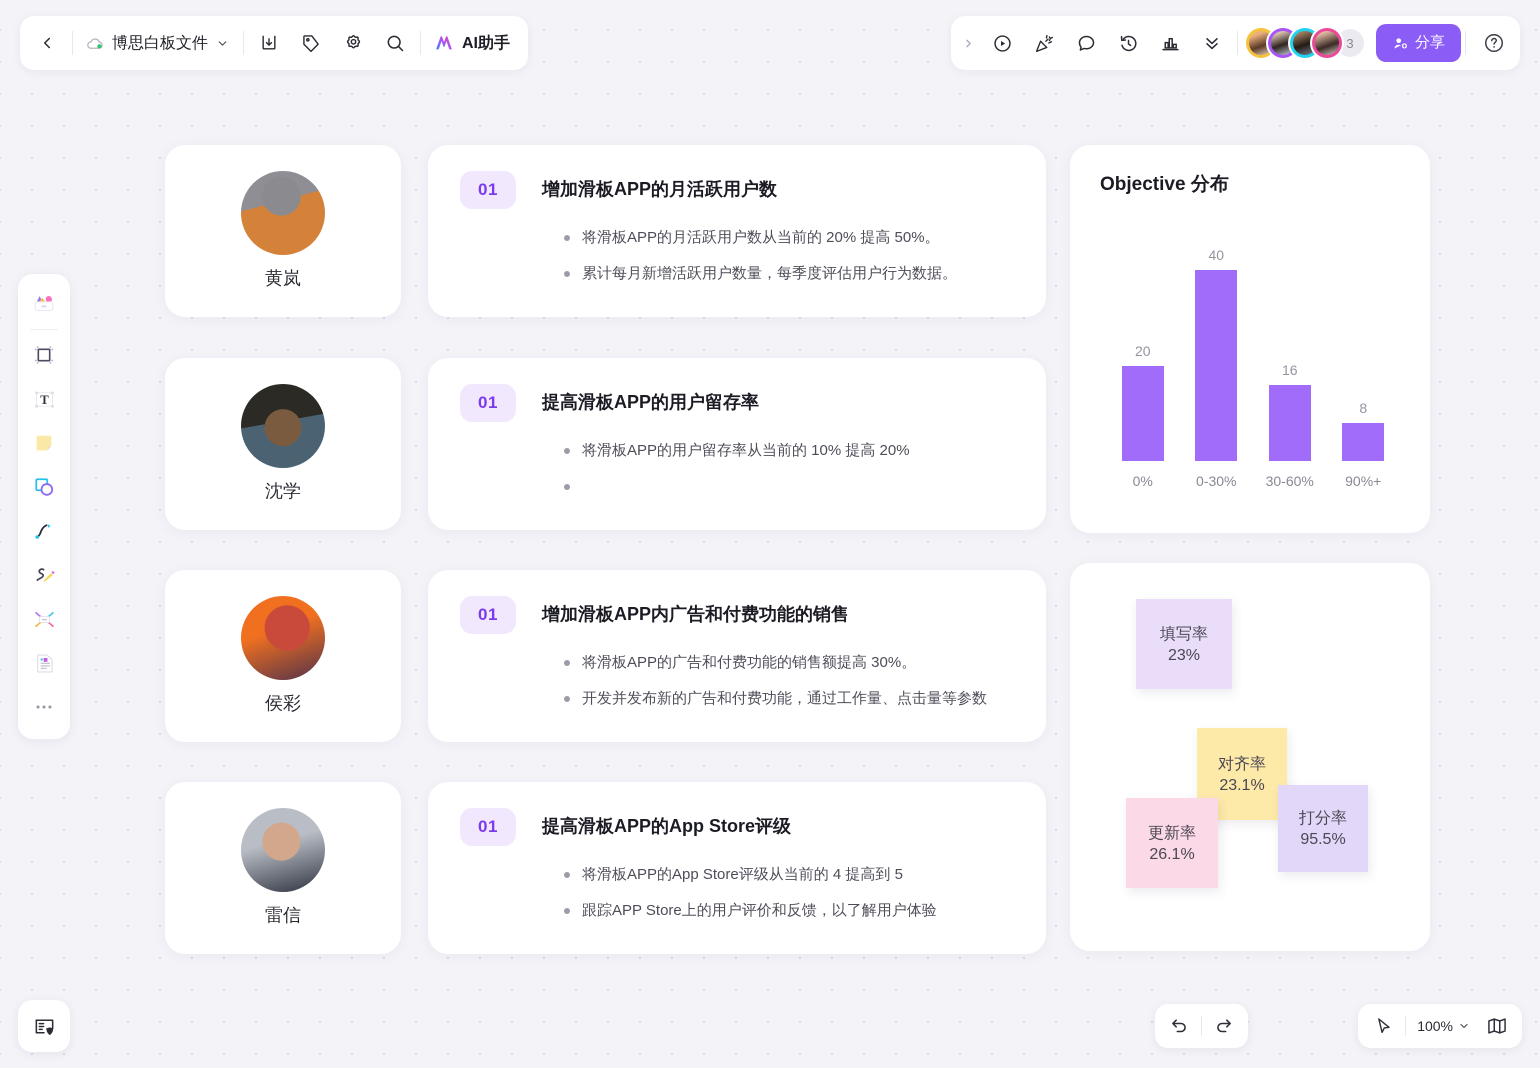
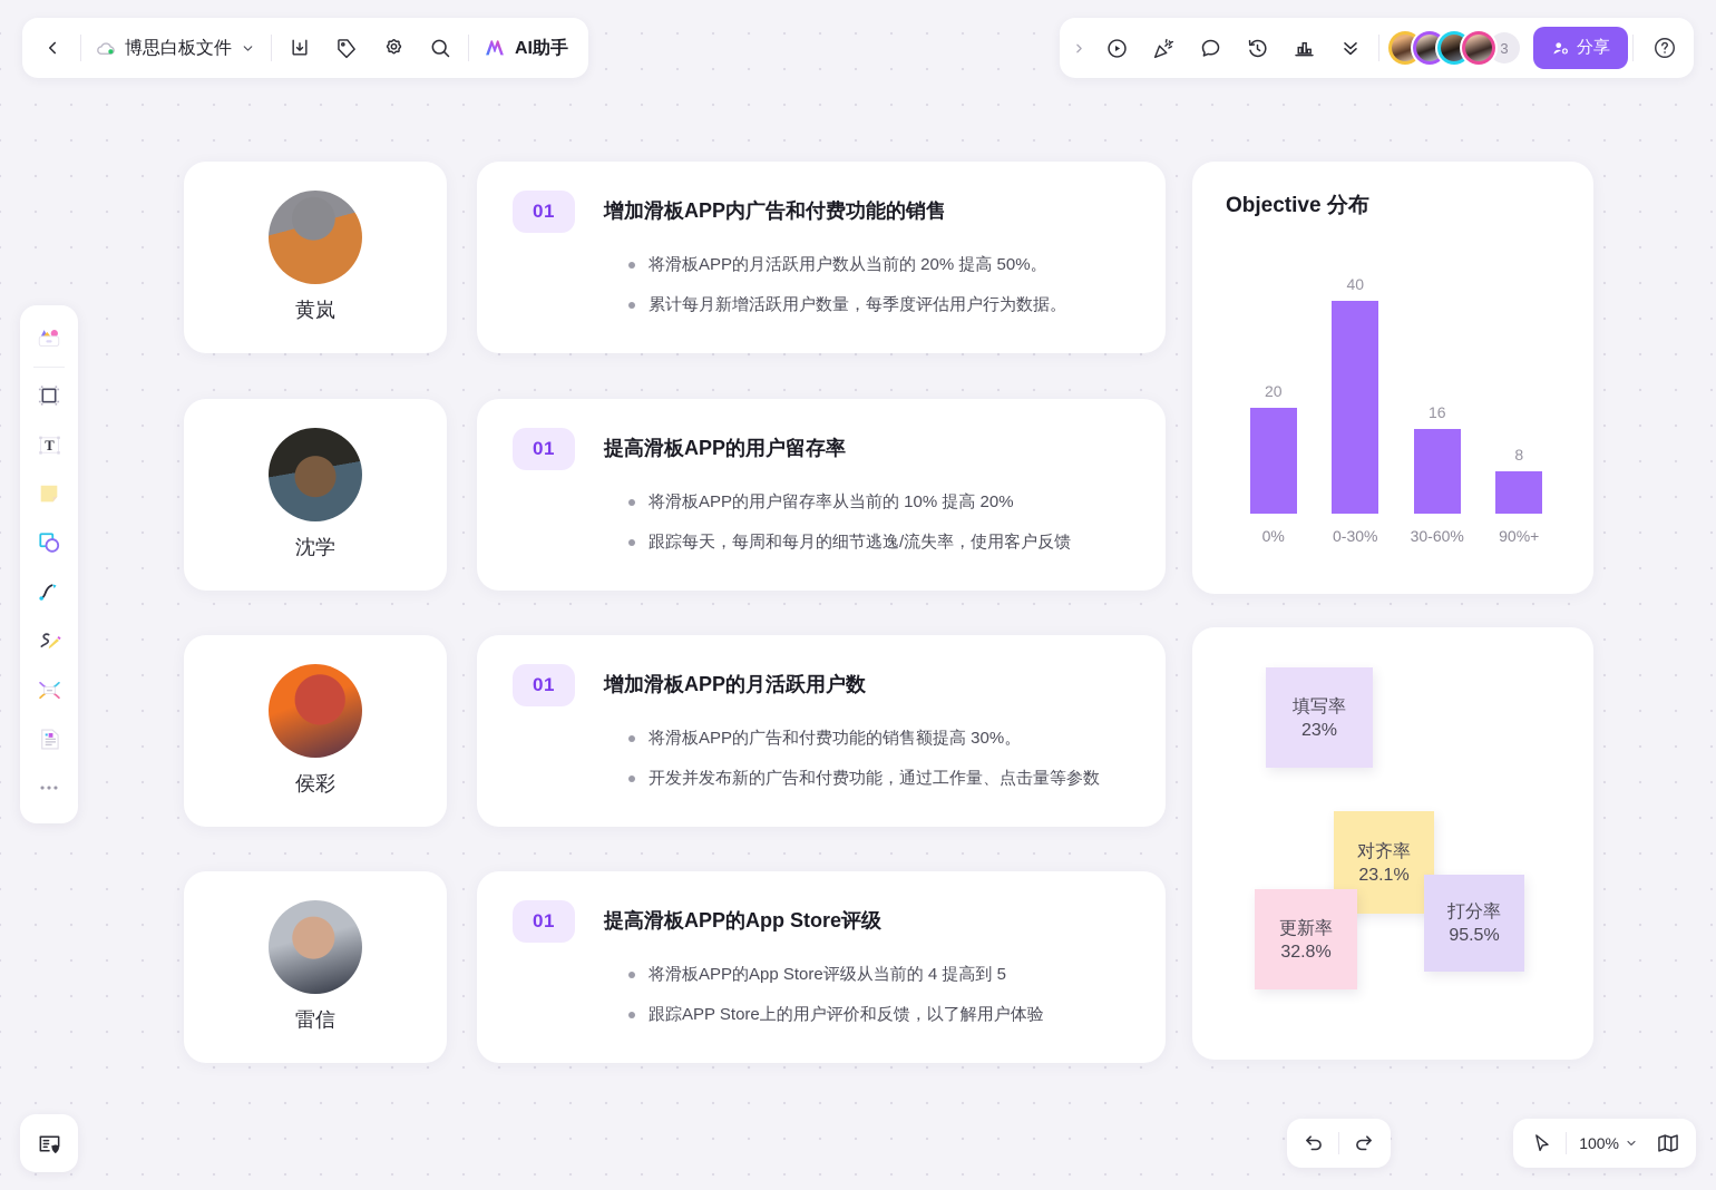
  博思白板文件
  AI助手
  3
  分享
  T
  100%
  黄岚
  沈学
  侯彩
  雷信
  01
- 增加滑板APP的月活跃用户数
+ 增加滑板APP内广告和付费功能的销售
  将滑板APP的月活跃用户数从当前的 20% 提高 50%。
  累计每月新增活跃用户数量，每季度评估用户行为数据。
  01
  提高滑板APP的用户留存率
  将滑板APP的用户留存率从当前的 10% 提高 20%
+ 跟踪每天，每周和每月的细节逃逸/流失率，使用客户反馈
  01
- 增加滑板APP内广告和付费功能的销售
+ 增加滑板APP的月活跃用户数
  将滑板APP的广告和付费功能的销售额提高 30%。
  开发并发布新的广告和付费功能，通过工作量、点击量等参数
  01
  提高滑板APP的App Store评级
  将滑板APP的App Store评级从当前的 4 提高到 5
  跟踪APP Store上的用户评价和反馈，以了解用户体验
  Objective 分布
  20
  0%
  40
  0-30%
  16
  30-60%
  8
  90%+
  填写率
  23%
  对齐率
  23.1%
  更新率
- 26.1%
+ 32.8%
  打分率
  95.5%
